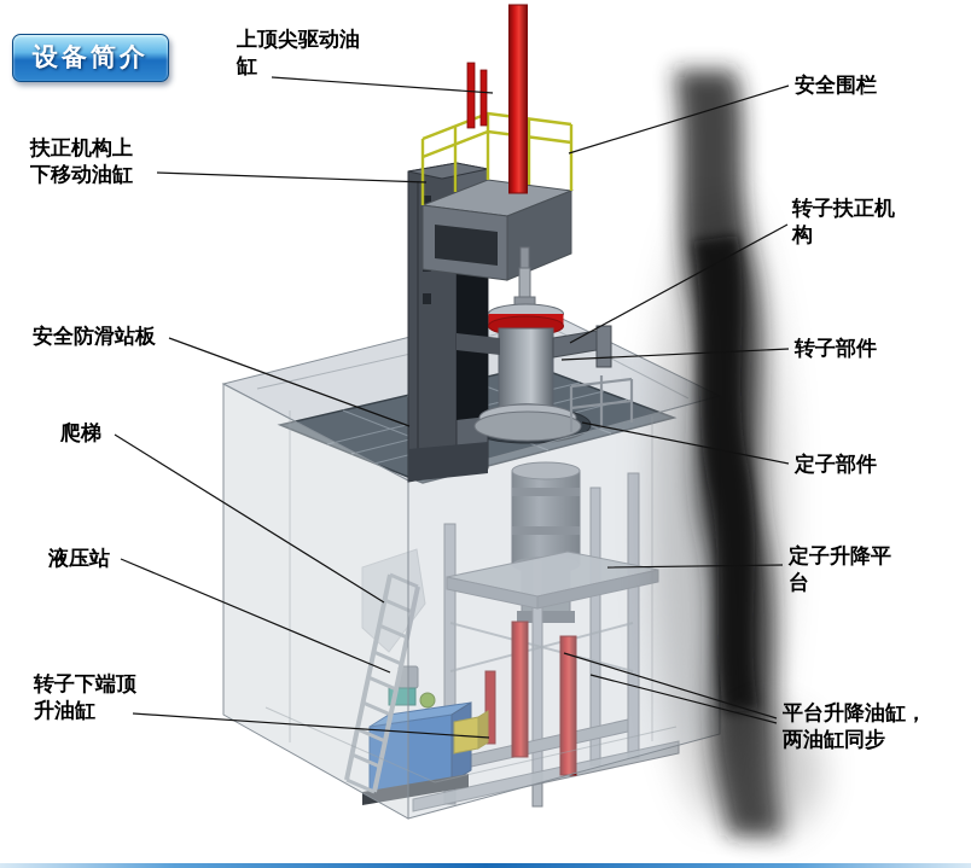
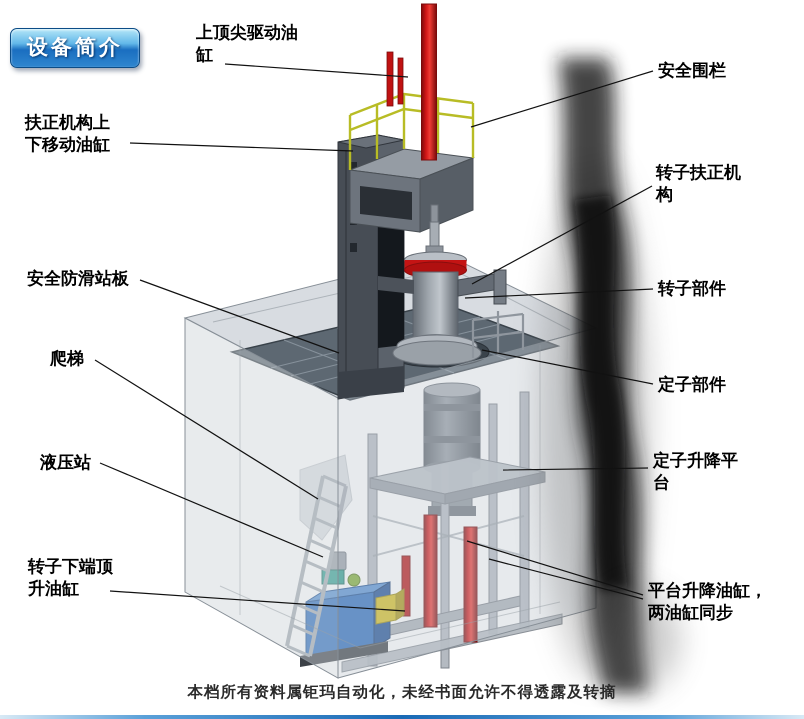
  设备简介
  上顶尖驱动油
  缸
  安全围栏
  扶正机构上
  下移动油缸
  转子扶正机
  构
  安全防滑站板
  转子部件
  爬梯
  定子部件
  液压站
  定子升降平
  台
  转子下端顶
  升油缸
  平台升降油缸，
  两油缸同步
+ 本档所有资料属钜玛自动化，未经书面允许不得透露及转摘
